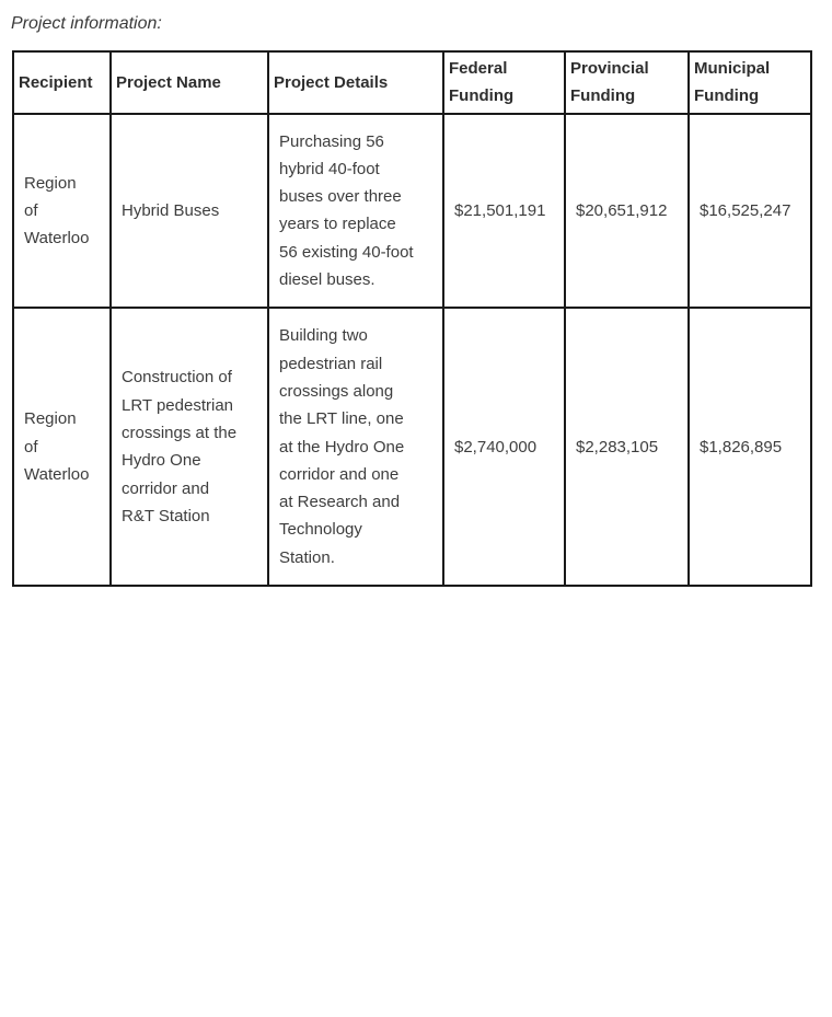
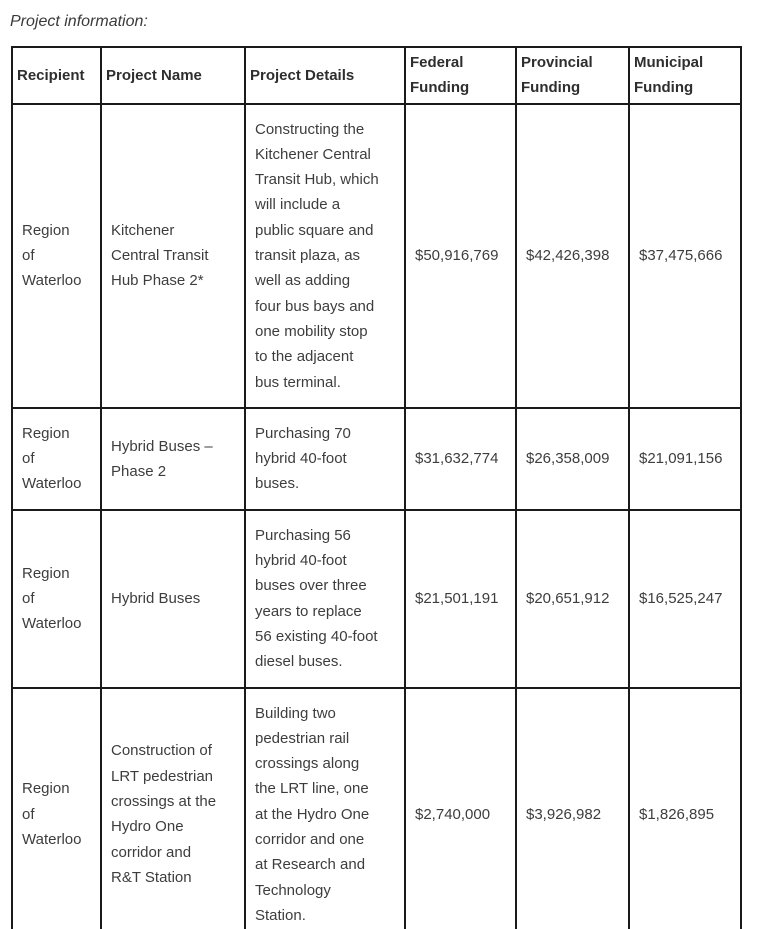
  Project information:
  Recipient	Project Name	Project Details	Federal Funding	Provincial Funding	Municipal Funding
+ Region of Waterloo	Kitchener Central Transit Hub Phase 2*	Constructing the Kitchener Central Transit Hub, which will include a public square and transit plaza, as well as adding four bus bays and one mobility stop to the adjacent bus terminal.	$50,916,769	$42,426,398	$37,475,666
+ Region of Waterloo	Hybrid Buses – Phase 2	Purchasing 70 hybrid 40-foot buses.	$31,632,774	$26,358,009	$21,091,156
  Region of Waterloo	Hybrid Buses	Purchasing 56 hybrid 40-foot buses over three years to replace 56 existing 40-foot diesel buses.	$21,501,191	$20,651,912	$16,525,247
- Region of Waterloo	Construction of LRT pedestrian crossings at the Hydro One corridor and R&T Station	Building two pedestrian rail crossings along the LRT line, one at the Hydro One corridor and one at Research and Technology Station.	$2,740,000	$2,283,105	$1,826,895
+ Region of Waterloo	Construction of LRT pedestrian crossings at the Hydro One corridor and R&T Station	Building two pedestrian rail crossings along the LRT line, one at the Hydro One corridor and one at Research and Technology Station.	$2,740,000	$3,926,982	$1,826,895
